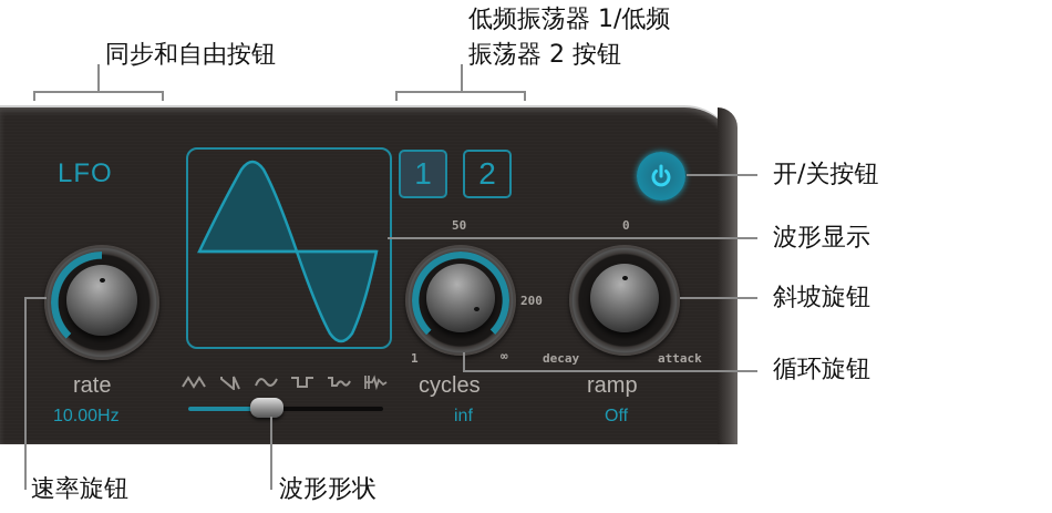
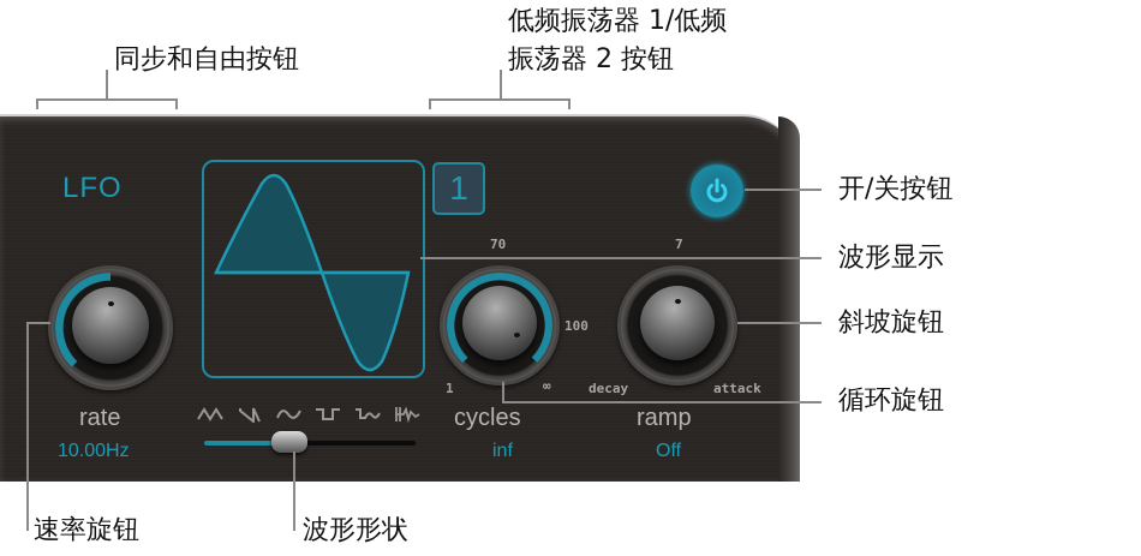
  LFO
  rate
  10.00Hz
  1
- 2
- 50
+ 70
- 200
+ 100
  1
  ∞
  cycles
  inf
- 0
+ 7
  decay
  attack
  ramp
  Off
  同步和自由按钮
  低频振荡器 1/低频
  振荡器 2 按钮
  开/关按钮
  波形显示
  斜坡旋钮
  循环旋钮
  速率旋钮
  波形形状
